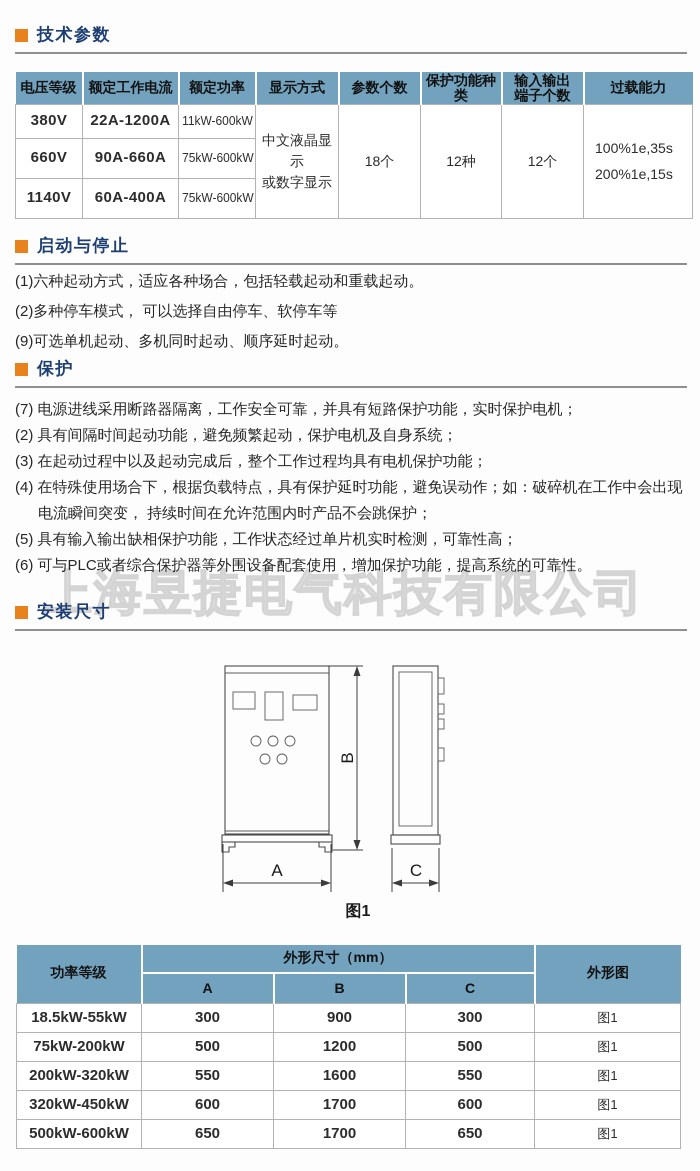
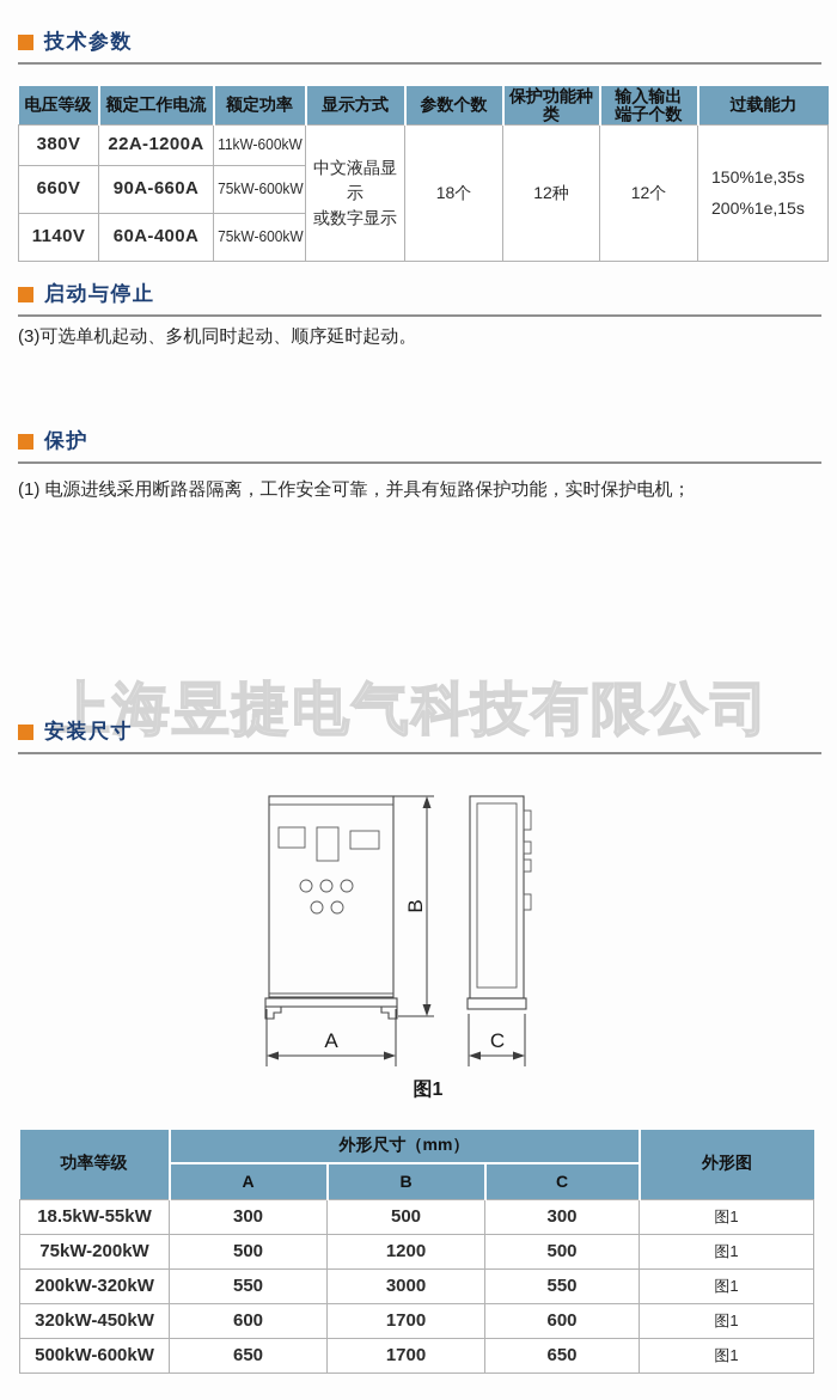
  上海昱捷电气科技有限公司
  技术参数
  电压等级	额定工作电流	额定功率	显示方式	参数个数	保护功能种类	输入输出 端子个数	过载能力
- 380V	22A-1200A	11kW-600kW	中文液晶显示 或数字显示	18个	12种	12个	100%1e,35s 200%1e,15s
+ 380V	22A-1200A	11kW-600kW	中文液晶显示 或数字显示	18个	12种	12个	150%1e,35s 200%1e,15s
  660V	90A-660A	75kW-600kW
  1140V	60A-400A	75kW-600kW
  启动与停止
- (1)六种起动方式，适应各种场合，包括轻载起动和重载起动。
- (2)多种停车模式， 可以选择自由停车、软停车等
- (9)可选单机起动、多机同时起动、顺序延时起动。
+ (3)可选单机起动、多机同时起动、顺序延时起动。
  保护
- (7) 电源进线采用断路器隔离，工作安全可靠，并具有短路保护功能，实时保护电机；
+ (1) 电源进线采用断路器隔离，工作安全可靠，并具有短路保护功能，实时保护电机；
- (2) 具有间隔时间起动功能，避免频繁起动，保护电机及自身系统；
- (3) 在起动过程中以及起动完成后，整个工作过程均具有电机保护功能；
- (4) 在特殊使用场合下，根据负载特点，具有保护延时功能，避免误动作；如：破碎机在工作中会出现电流瞬间突变， 持续时间在允许范围内时产品不会跳保护；
- (5) 具有输入输出缺相保护功能，工作状态经过单片机实时检测，可靠性高；
- (6) 可与PLC或者综合保护器等外围设备配套使用，增加保护功能，提高系统的可靠性。
  安装尺寸
  A
  C
  图1
  功率等级	外形尺寸（mm）	外形图
  A	B	C
- 18.5kW-55kW	300	900	300	图1
+ 18.5kW-55kW	300	500	300	图1
  75kW-200kW	500	1200	500	图1
- 200kW-320kW	550	1600	550	图1
+ 200kW-320kW	550	3000	550	图1
  320kW-450kW	600	1700	600	图1
  500kW-600kW	650	1700	650	图1
